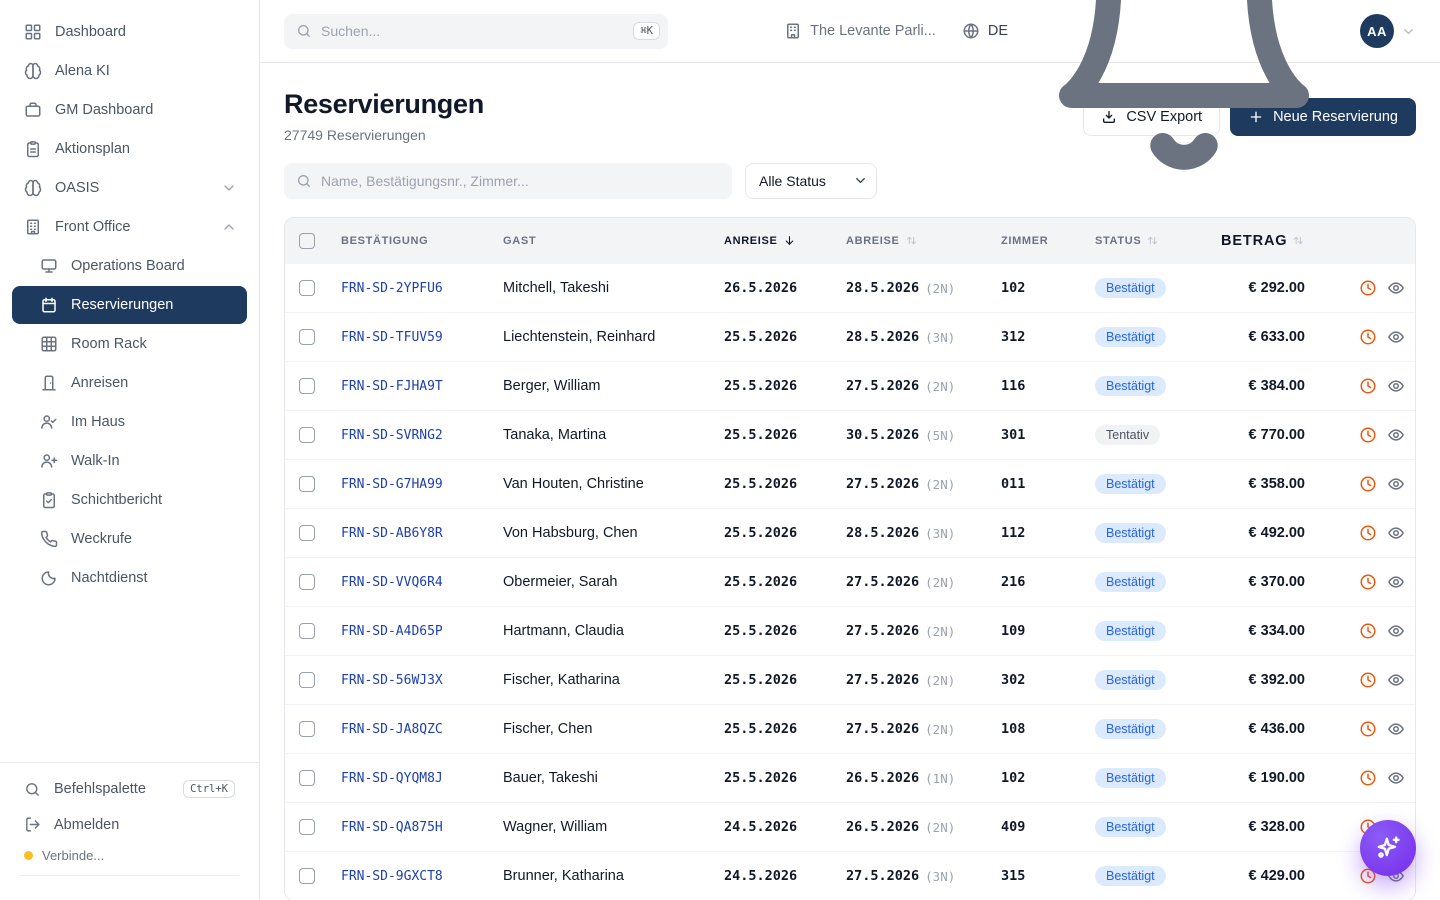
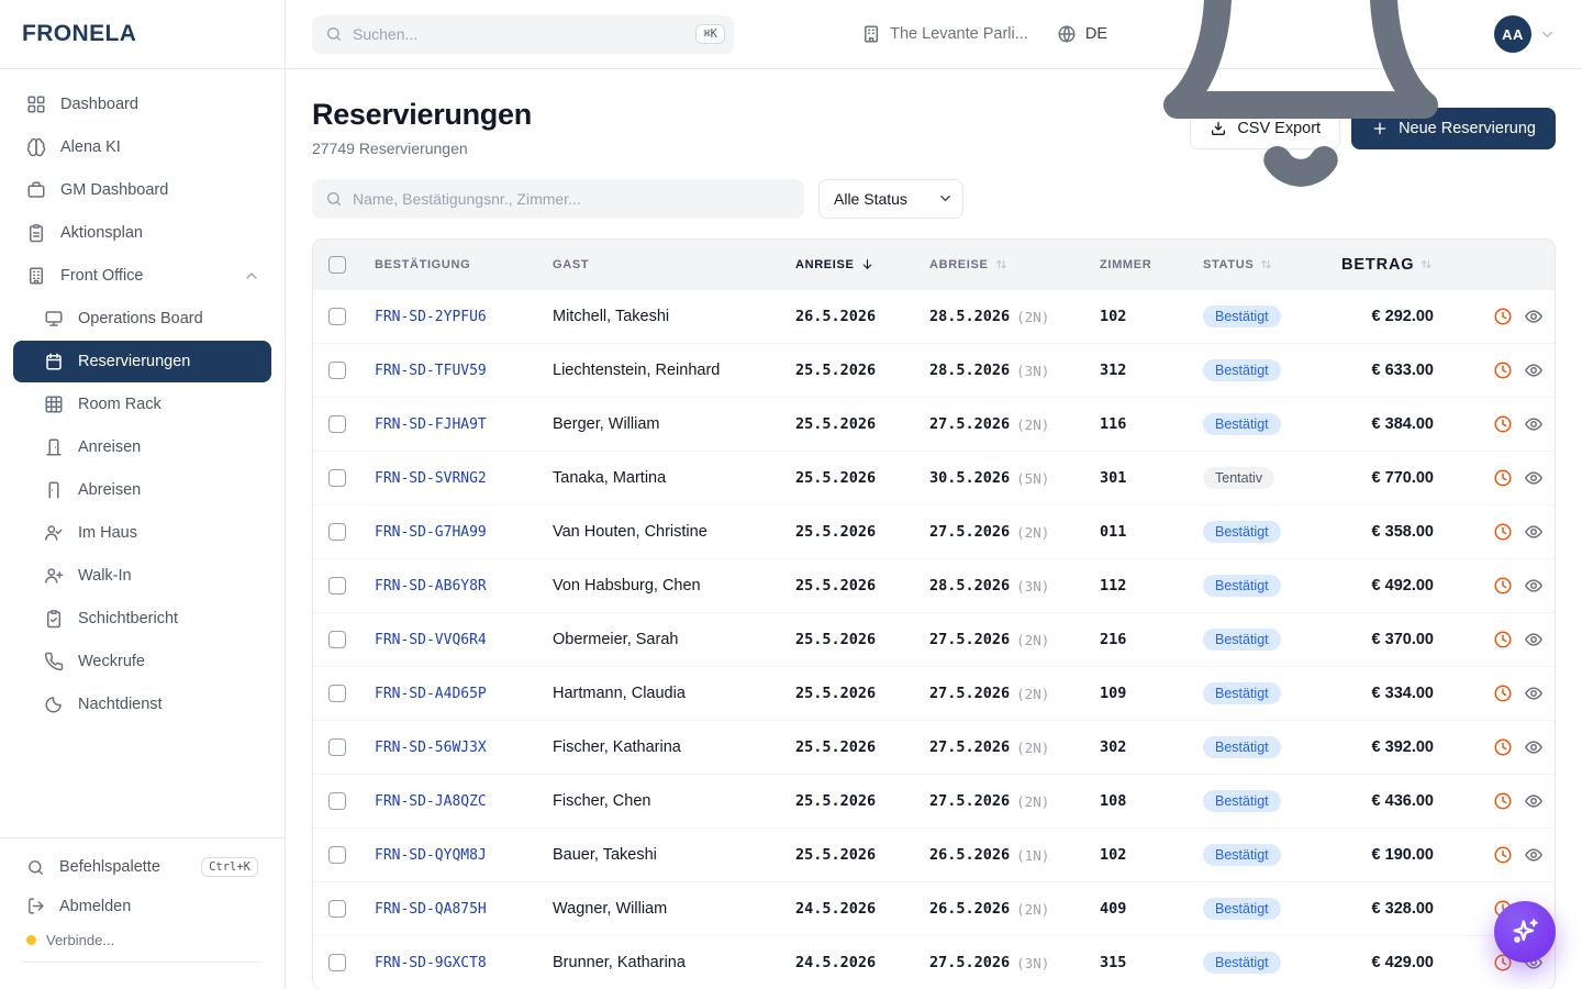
+ FRONELA
  Dashboard
  Alena KI
  GM Dashboard
  Aktionsplan
- OASIS
  Front Office
  Operations Board
  Reservierungen
  Room Rack
  Anreisen
+ Abreisen
  Im Haus
  Walk-In
  Schichtbericht
  Weckrufe
  Nachtdienst
  Befehlspalette
  Ctrl+K
  Abmelden
  Verbinde...
  Suchen...
  ⌘K
  The Levante Parli...
  DE
  AA
  Reservierungen
  27749 Reservierungen
  CSV Export
  Neue Reservierung
  Name, Bestätigungsnr., Zimmer...
  Alle Status
  BESTÄTIGUNG
  GAST
  ANREISE
  ABREISE
  ZIMMER
  STATUS
  BETRAG
  FRN-SD-2YPFU6
  Mitchell, Takeshi
  26.5.2026
  28.5.2026
  (2N)
  102
  Bestätigt
  € 292.00
  FRN-SD-TFUV59
  Liechtenstein, Reinhard
  25.5.2026
  28.5.2026
  (3N)
  312
  Bestätigt
  € 633.00
  FRN-SD-FJHA9T
  Berger, William
  25.5.2026
  27.5.2026
  (2N)
  116
  Bestätigt
  € 384.00
  FRN-SD-SVRNG2
  Tanaka, Martina
  25.5.2026
  30.5.2026
  (5N)
  301
  Tentativ
  € 770.00
  FRN-SD-G7HA99
  Van Houten, Christine
  25.5.2026
  27.5.2026
  (2N)
  011
  Bestätigt
  € 358.00
  FRN-SD-AB6Y8R
  Von Habsburg, Chen
  25.5.2026
  28.5.2026
  (3N)
  112
  Bestätigt
  € 492.00
  FRN-SD-VVQ6R4
  Obermeier, Sarah
  25.5.2026
  27.5.2026
  (2N)
  216
  Bestätigt
  € 370.00
  FRN-SD-A4D65P
  Hartmann, Claudia
  25.5.2026
  27.5.2026
  (2N)
  109
  Bestätigt
  € 334.00
  FRN-SD-56WJ3X
  Fischer, Katharina
  25.5.2026
  27.5.2026
  (2N)
  302
  Bestätigt
  € 392.00
  FRN-SD-JA8QZC
  Fischer, Chen
  25.5.2026
  27.5.2026
  (2N)
  108
  Bestätigt
  € 436.00
  FRN-SD-QYQM8J
  Bauer, Takeshi
  25.5.2026
  26.5.2026
  (1N)
  102
  Bestätigt
  € 190.00
  FRN-SD-QA875H
  Wagner, William
  24.5.2026
  26.5.2026
  (2N)
  409
  Bestätigt
  € 328.00
  FRN-SD-9GXCT8
  Brunner, Katharina
  24.5.2026
  27.5.2026
  (3N)
  315
  Bestätigt
  € 429.00
